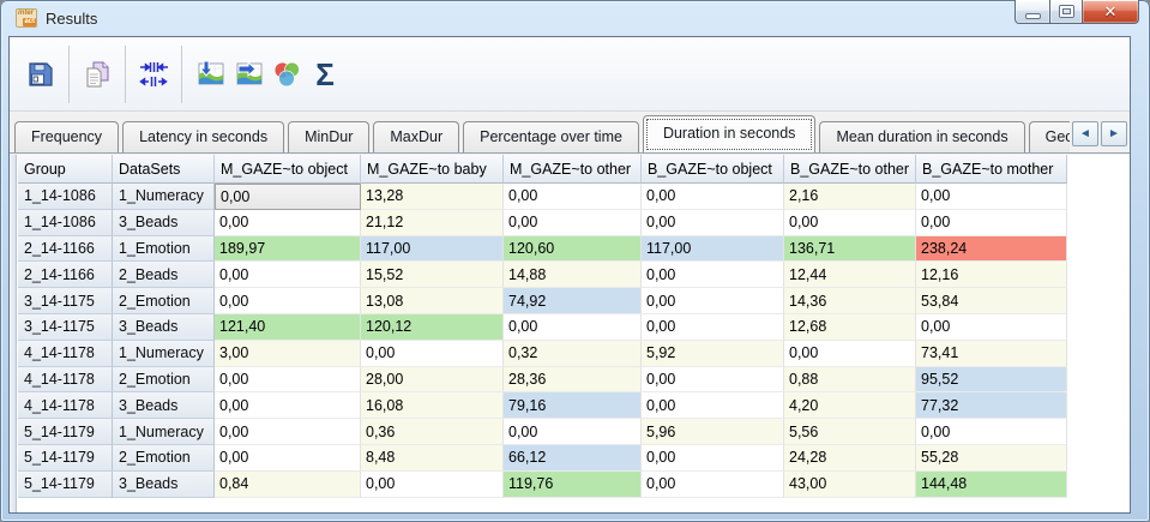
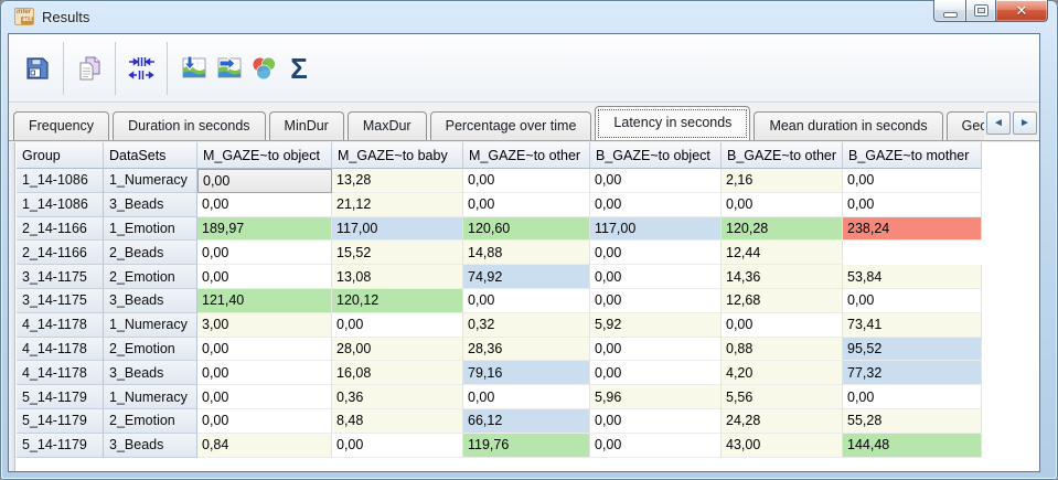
  Results
  ✕
  Σ
  Frequency
- Latency in seconds
+ Duration in seconds
  MinDur
  MaxDur
  Percentage over time
- Duration in seconds
+ Latency in seconds
  Mean duration in seconds
  ◄
  ►
  Group
  DataSets
  M_GAZE~to object
  M_GAZE~to baby
  M_GAZE~to other
  B_GAZE~to object
  B_GAZE~to other
  B_GAZE~to mother
  1_14-1086
  1_Numeracy
  0,00
  13,28
  0,00
  0,00
  2,16
  0,00
  1_14-1086
  3_Beads
  0,00
  21,12
  0,00
  0,00
  0,00
  0,00
  2_14-1166
  1_Emotion
  189,97
  117,00
  120,60
  117,00
- 136,71
+ 120,28
  238,24
  2_14-1166
  2_Beads
  0,00
  15,52
  14,88
  0,00
  12,44
- 12,16
  3_14-1175
  2_Emotion
  0,00
  13,08
  74,92
  0,00
  14,36
  53,84
  3_14-1175
  3_Beads
  121,40
  120,12
  0,00
  0,00
  12,68
  0,00
  4_14-1178
  1_Numeracy
  3,00
  0,00
  0,32
  5,92
  0,00
  73,41
  4_14-1178
  2_Emotion
  0,00
  28,00
  28,36
  0,00
  0,88
  95,52
  4_14-1178
  3_Beads
  0,00
  16,08
  79,16
  0,00
  4,20
  77,32
  5_14-1179
  1_Numeracy
  0,00
  0,36
  0,00
  5,96
  5,56
  0,00
  5_14-1179
  2_Emotion
  0,00
  8,48
  66,12
  0,00
  24,28
  55,28
  5_14-1179
  3_Beads
  0,84
  0,00
  119,76
  0,00
  43,00
  144,48
